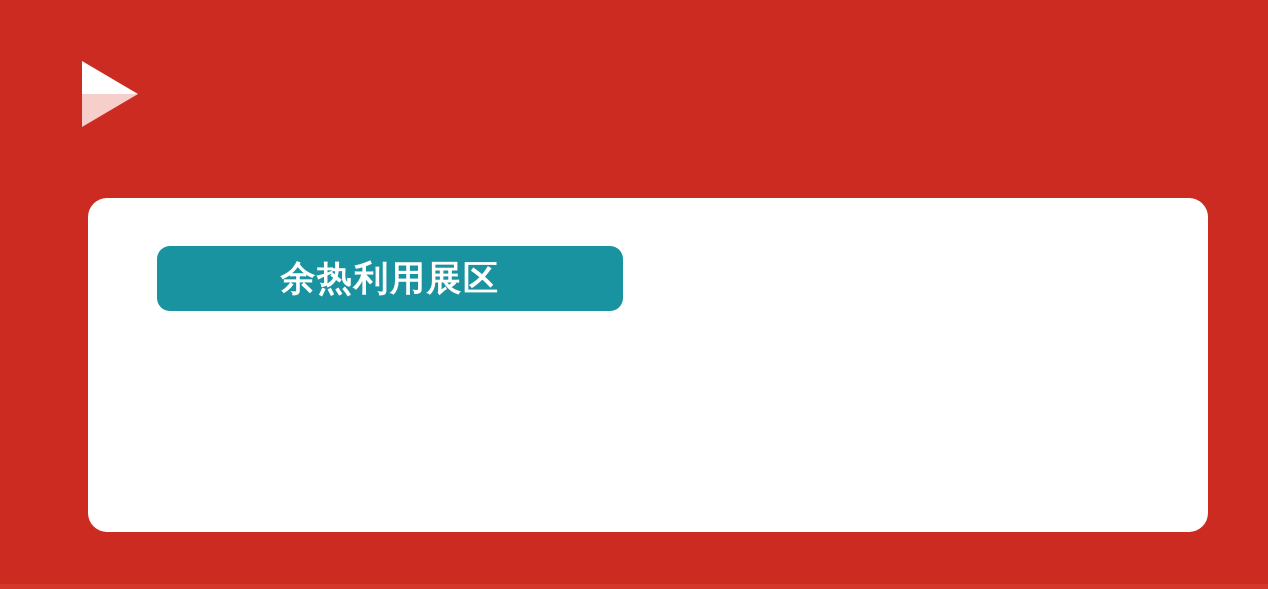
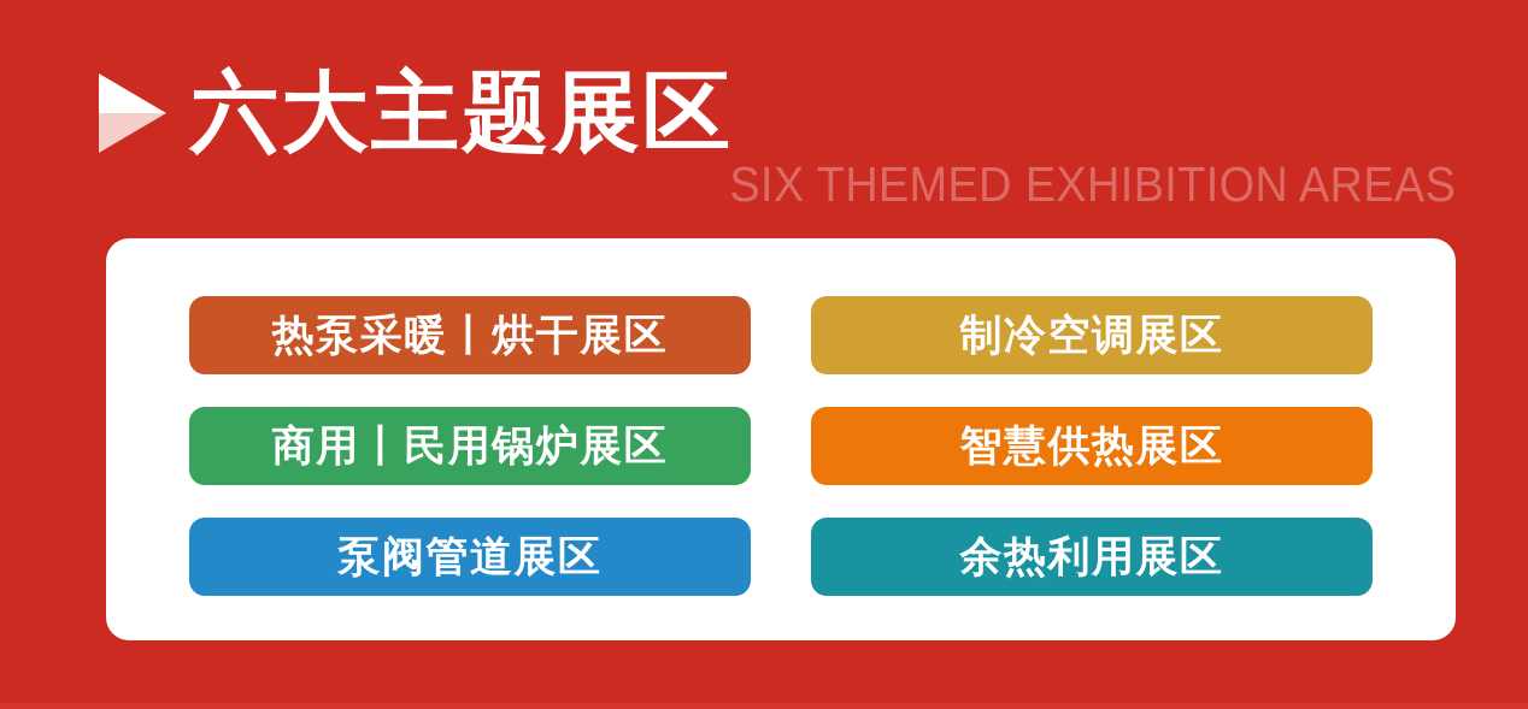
+ 六大主题展区
+ SIX THEMED EXHIBITION AREAS
+ 热泵采暖丨烘干展区
+ 制冷空调展区
+ 商用丨民用锅炉展区
+ 智慧供热展区
+ 泵阀管道展区
  余热利用展区
